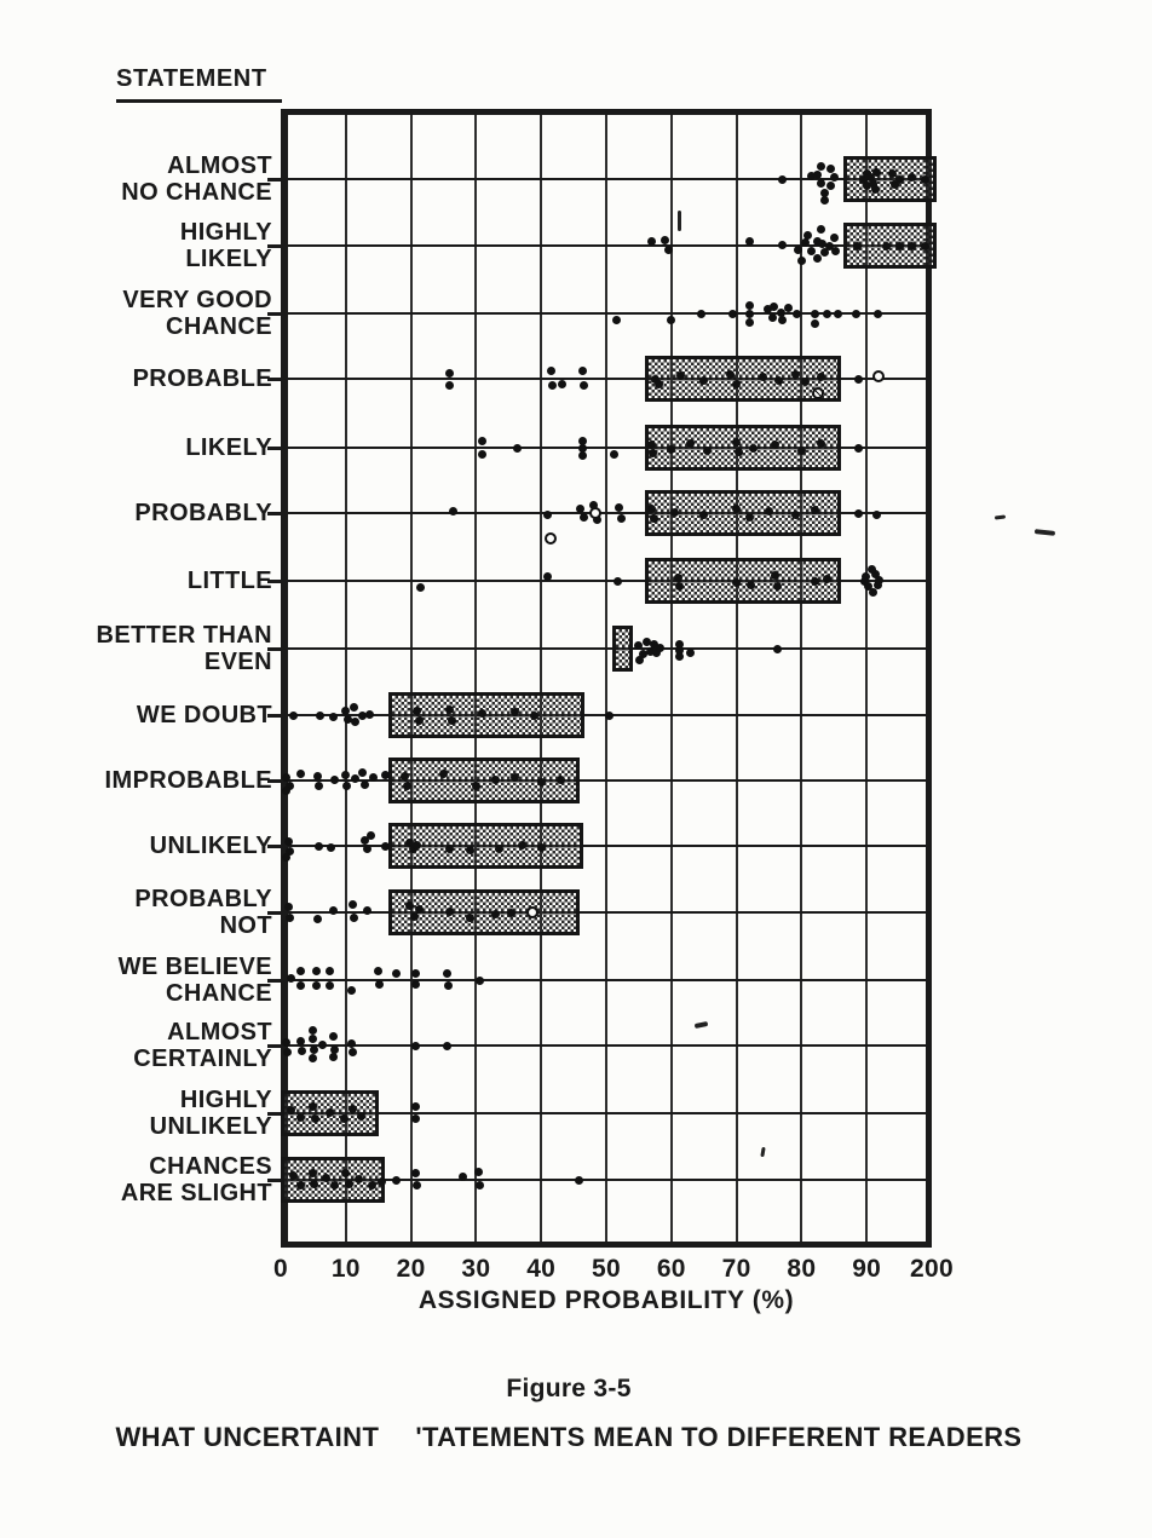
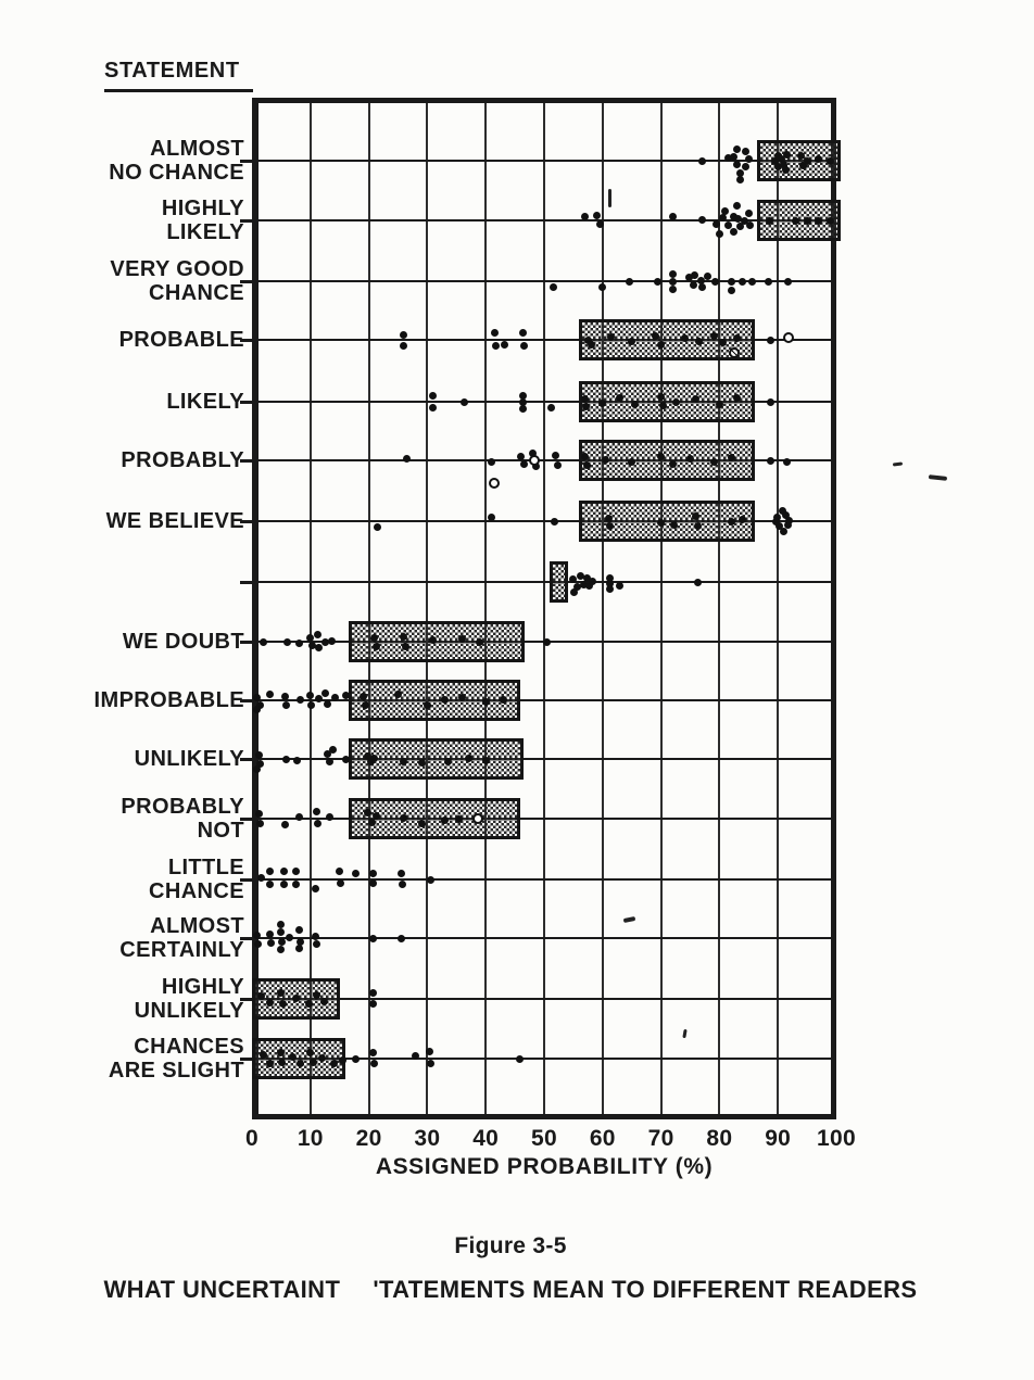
  STATEMENT
  ASSIGNED PROBABILITY (%)
  Figure 3-5
  WHAT UNCERTAINT
  'TATEMENTS MEAN TO DIFFERENT READERS
  ALMOST
  NO CHANCE
  HIGHLY
  LIKELY
  VERY GOOD
  CHANCE
  PROBABLE
  LIKELY
  PROBABLY
- LITTLE
+ WE BELIEVE
- BETTER THAN
- EVEN
  WE DOUBT
  IMPROBABLE
  UNLIKELY
  PROBABLY
  NOT
- WE BELIEVE
+ LITTLE
  CHANCE
  ALMOST
  CERTAINLY
  HIGHLY
  UNLIKELY
  CHANCES
  ARE SLIGHT
  0
  10
  20
  30
  40
  50
  60
  70
  80
  90
- 200
+ 100
